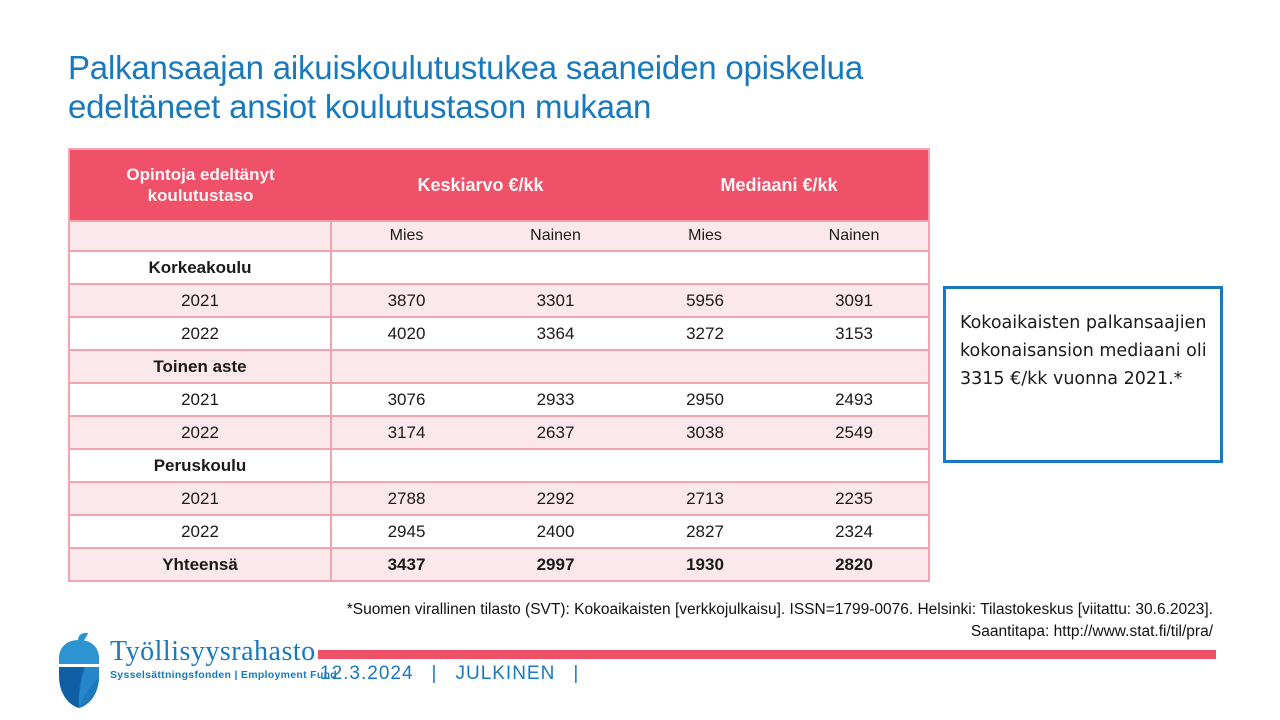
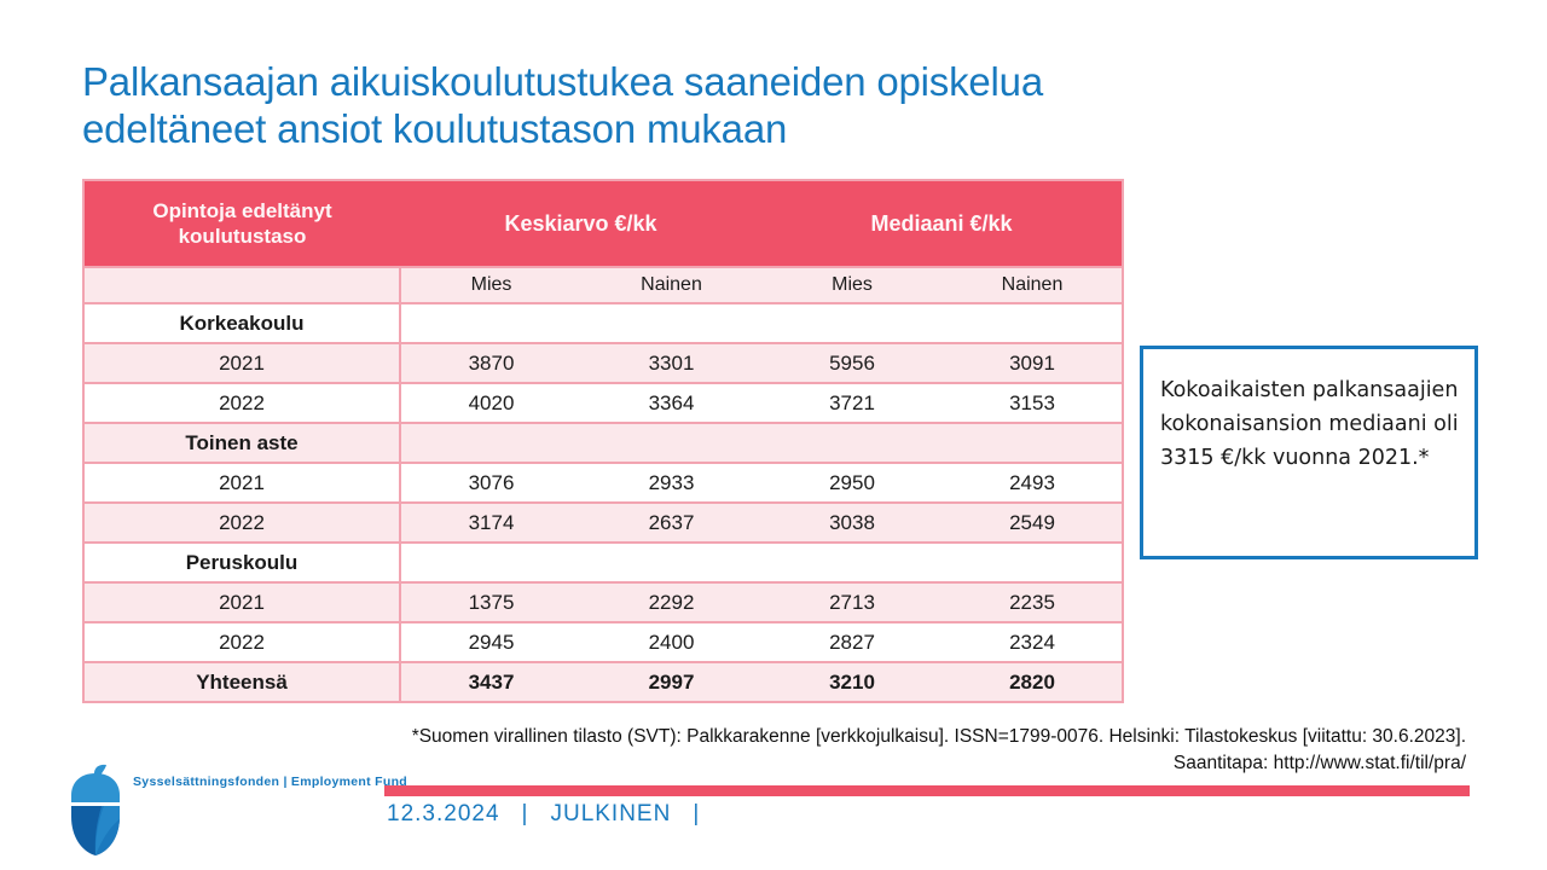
  Palkansaajan aikuiskoulutustukea saaneiden opiskelua
  edeltäneet ansiot koulutustason mukaan
  Opintoja edeltänyt koulutustaso	Keskiarvo €/kk	Mediaani €/kk
  	Mies	Nainen	Mies	Nainen
  Korkeakoulu
  2021	3870	3301	5956	3091
- 2022	4020	3364	3272	3153
+ 2022	4020	3364	3721	3153
  Toinen aste
  2021	3076	2933	2950	2493
  2022	3174	2637	3038	2549
  Peruskoulu
- 2021	2788	2292	2713	2235
+ 2021	1375	2292	2713	2235
  2022	2945	2400	2827	2324
- Yhteensä	3437	2997	1930	2820
+ Yhteensä	3437	2997	3210	2820
  Kokoaikaisten palkansaajien kokonaisansion mediaani oli 3315 €/kk vuonna 2021.*
- *Suomen virallinen tilasto (SVT): Kokoaikaisten [verkkojulkaisu]. ISSN=1799-0076. Helsinki: Tilastokeskus [viitattu: 30.6.2023].
+ *Suomen virallinen tilasto (SVT): Palkkarakenne [verkkojulkaisu]. ISSN=1799-0076. Helsinki: Tilastokeskus [viitattu: 30.6.2023].
  Saantitapa: http://www.stat.fi/til/pra/
- Työllisyysrahasto
  Sysselsättningsfonden | Employment Fund
  12.3.2024
  |
  JULKINEN
  |
